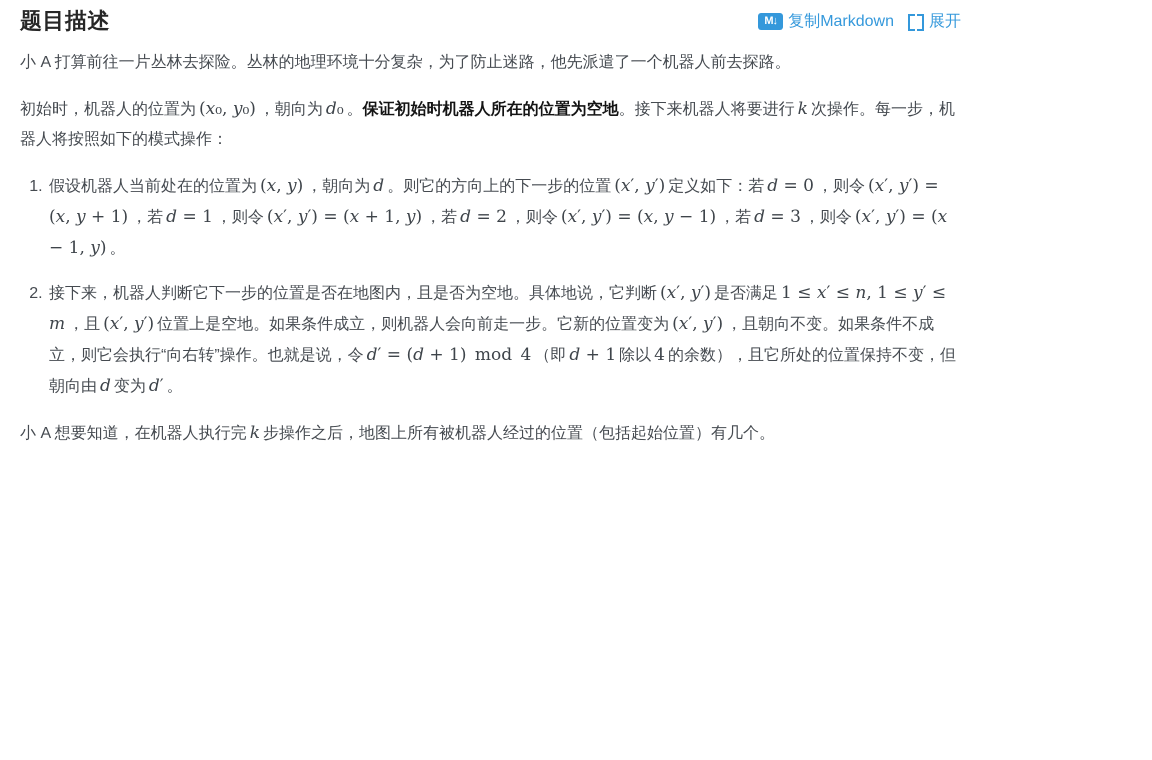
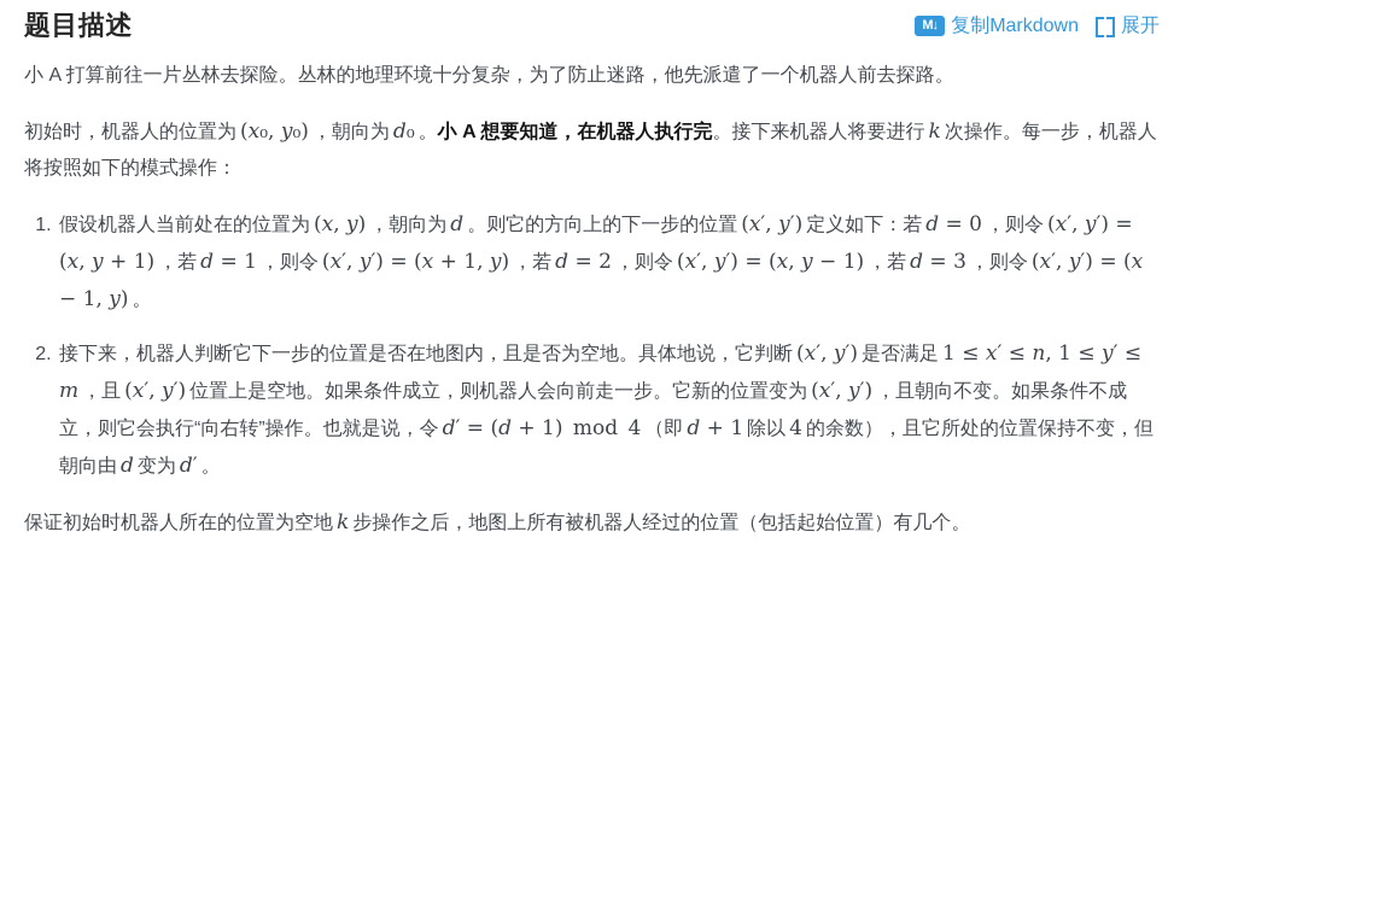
  题目描述
  复制Markdown
  展开
  小 A 打算前往一片丛林去探险。丛林的地理环境十分复杂，为了防止迷路，他先派遣了一个机器人前去探路。
- 初始时，机器人的位置为 (x₀, y₀) ，朝向为 d₀ 。保证初始时机器人所在的位置为空地。接下来机器人将要进行 k 次操作。每一步，机器人将按照如下的模式操作：
+ 初始时，机器人的位置为 (x₀, y₀) ，朝向为 d₀ 。小 A 想要知道，在机器人执行完。接下来机器人将要进行 k 次操作。每一步，机器人将按照如下的模式操作：
  假设机器人当前处在的位置为 (x, y) ，朝向为 d 。则它的方向上的下一步的位置 (x′, y′) 定义如下：若 d = 0 ，则令 (x′, y′) = (x, y + 1) ，若 d = 1 ，则令 (x′, y′) = (x + 1, y) ，若 d = 2 ，则令 (x′, y′) = (x, y − 1) ，若 d = 3 ，则令 (x′, y′) = (x − 1, y) 。
  接下来，机器人判断它下一步的位置是否在地图内，且是否为空地。具体地说，它判断 (x′, y′) 是否满足 1 ≤ x′ ≤ n, 1 ≤ y′ ≤ m ，且 (x′, y′) 位置上是空地。如果条件成立，则机器人会向前走一步。它新的位置变为 (x′, y′) ，且朝向不变。如果条件不成立，则它会执行“向右转”操作。也就是说，令 d′ = (d + 1) mod 4 （即 d + 1 除以 4 的余数），且它所处的位置保持不变，但朝向由 d 变为 d′ 。
- 小 A 想要知道，在机器人执行完 k 步操作之后，地图上所有被机器人经过的位置（包括起始位置）有几个。
+ 保证初始时机器人所在的位置为空地 k 步操作之后，地图上所有被机器人经过的位置（包括起始位置）有几个。
